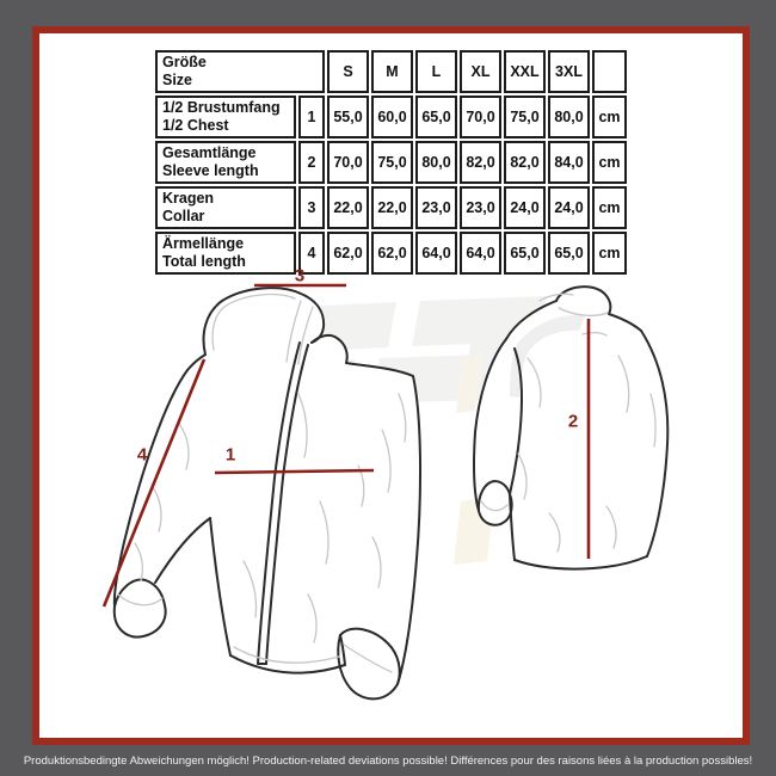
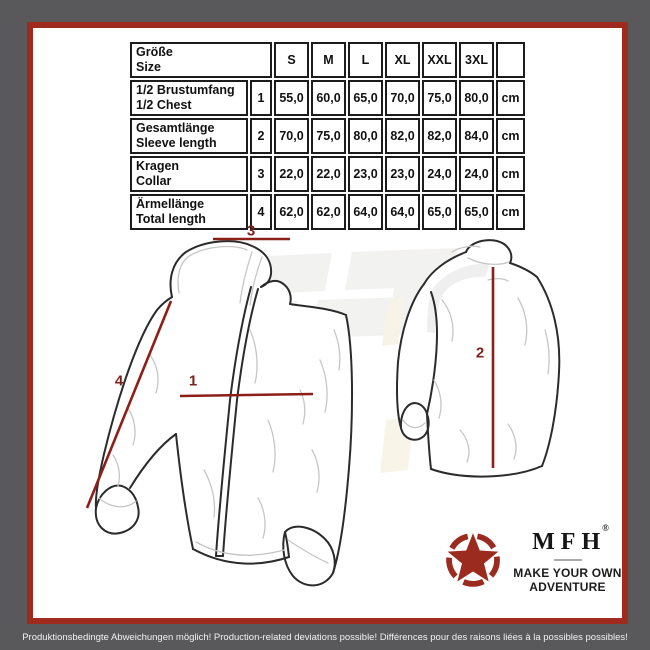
  Größe Size	S	M	L	XL	XXL	3XL
  1/2 Brustumfang 1/2 Chest	1	55,0	60,0	65,0	70,0	75,0	80,0	cm
  Gesamtlänge Sleeve length	2	70,0	75,0	80,0	82,0	82,0	84,0	cm
  Kragen Collar	3	22,0	22,0	23,0	23,0	24,0	24,0	cm
  Ärmellänge Total length	4	62,0	62,0	64,0	64,0	65,0	65,0	cm
  3
  4
  1
  2
+ MFH®
+ MAKE YOUR OWN
+ ADVENTURE
- Produktionsbedingte Abweichungen möglich! Production-related deviations possible! Différences pour des raisons liées à la production possibles!
+ Produktionsbedingte Abweichungen möglich! Production-related deviations possible! Différences pour des raisons liées à la possibles possibles!
